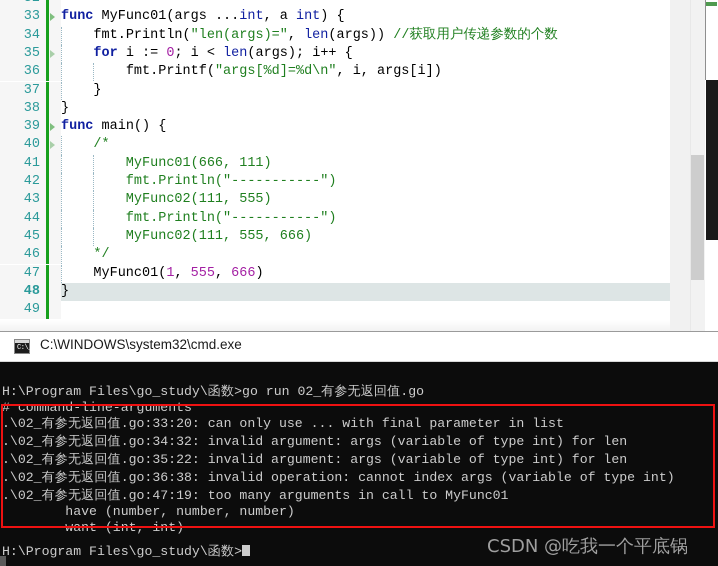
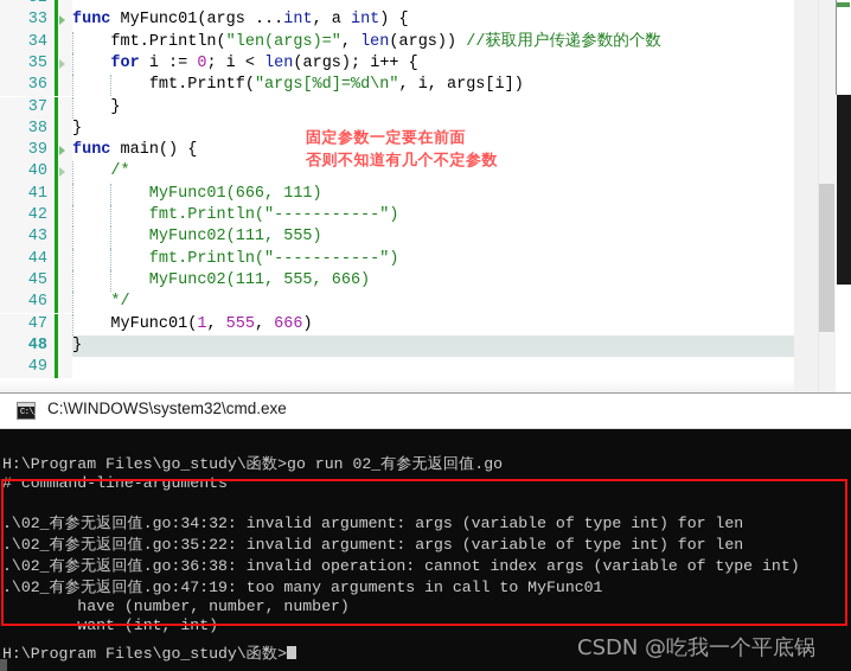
  33
  func MyFunc01(args ...int, a int) {
  34
  fmt.Println("len(args)=", len(args)) //获取用户传递参数的个数
  35
  for i := 0; i < len(args); i++ {
  36
  fmt.Printf("args[%d]=%d\n", i, args[i])
  37
  }
  38
  }
  39
  func main() {
  40
  /*
  41
  MyFunc01(666, 111)
  42
  fmt.Println("-----------")
  43
  MyFunc02(111, 555)
  44
  fmt.Println("-----------")
  45
  MyFunc02(111, 555, 666)
  46
  */
  47
  MyFunc01(1, 555, 666)
  48
  }
  49
  C:\_
  C:\WINDOWS\system32\cmd.exe
  H:\Program Files\go_study\函数>go run 02_有参无返回值.go
  # command-line-arguments
- .\02_有参无返回值.go:33:20: can only use ... with final parameter in list
  .\02_有参无返回值.go:34:32: invalid argument: args (variable of type int) for len
  .\02_有参无返回值.go:35:22: invalid argument: args (variable of type int) for len
  .\02_有参无返回值.go:36:38: invalid operation: cannot index args (variable of type int)
  .\02_有参无返回值.go:47:19: too many arguments in call to MyFunc01
  have (number, number, number)
  want (int, int)
  H:\Program Files\go_study\函数>
  CSDN @吃我一个平底锅
+ 固定参数一定要在前面
+ 否则不知道有几个不定参数
